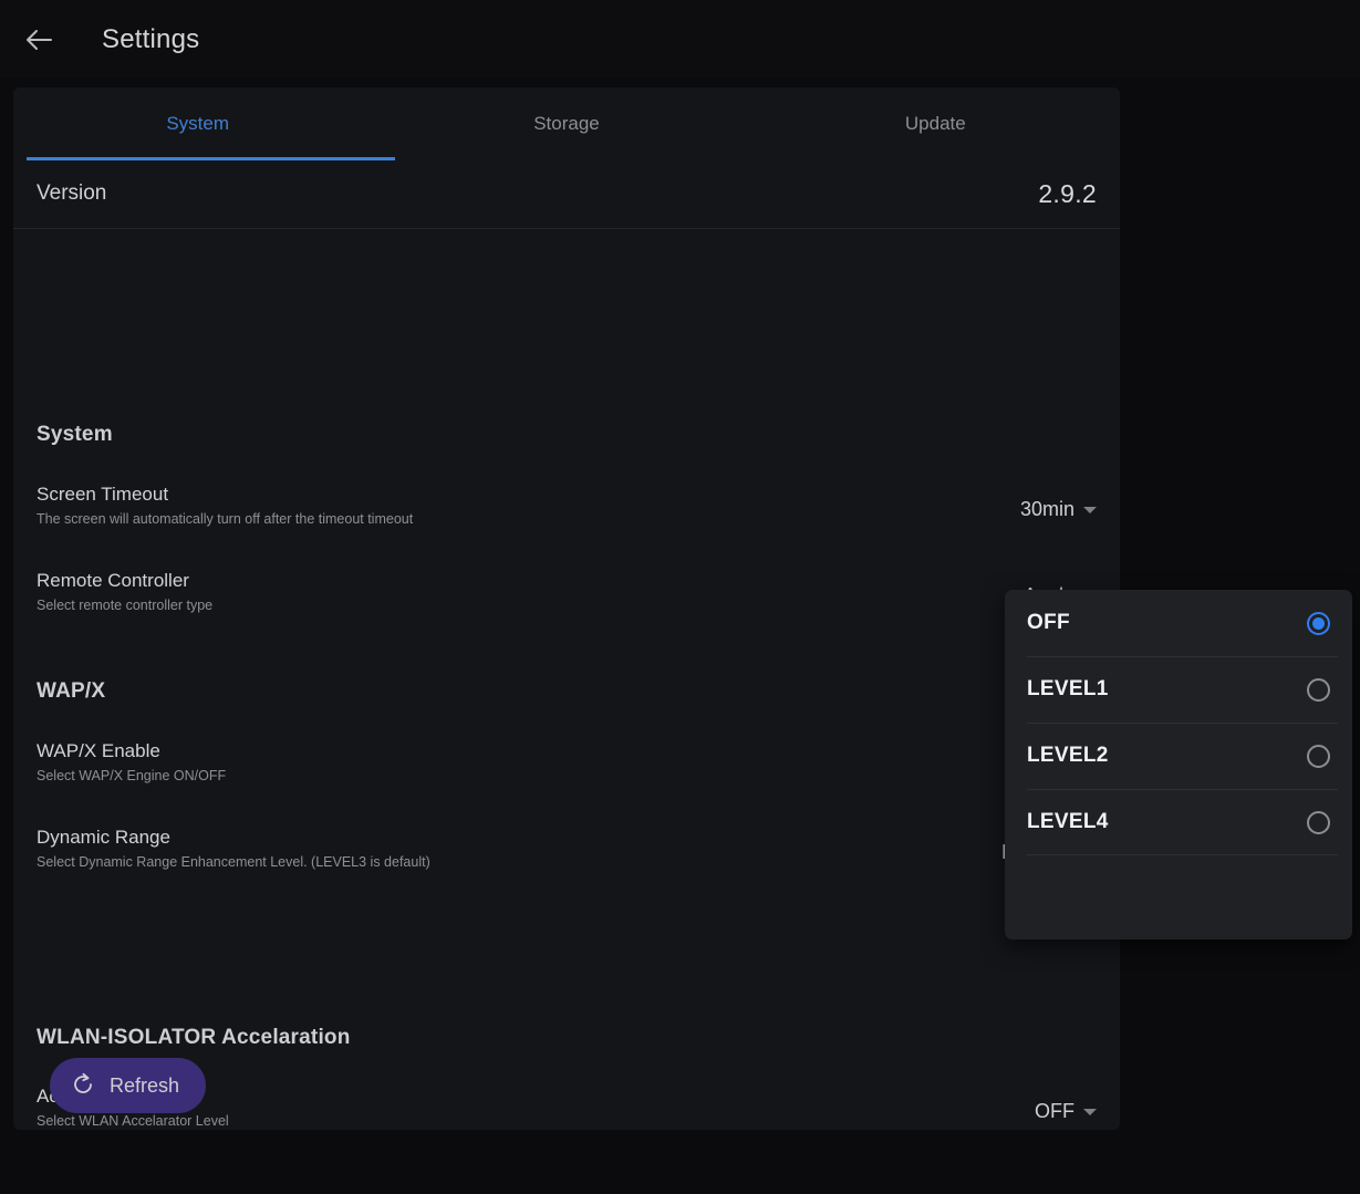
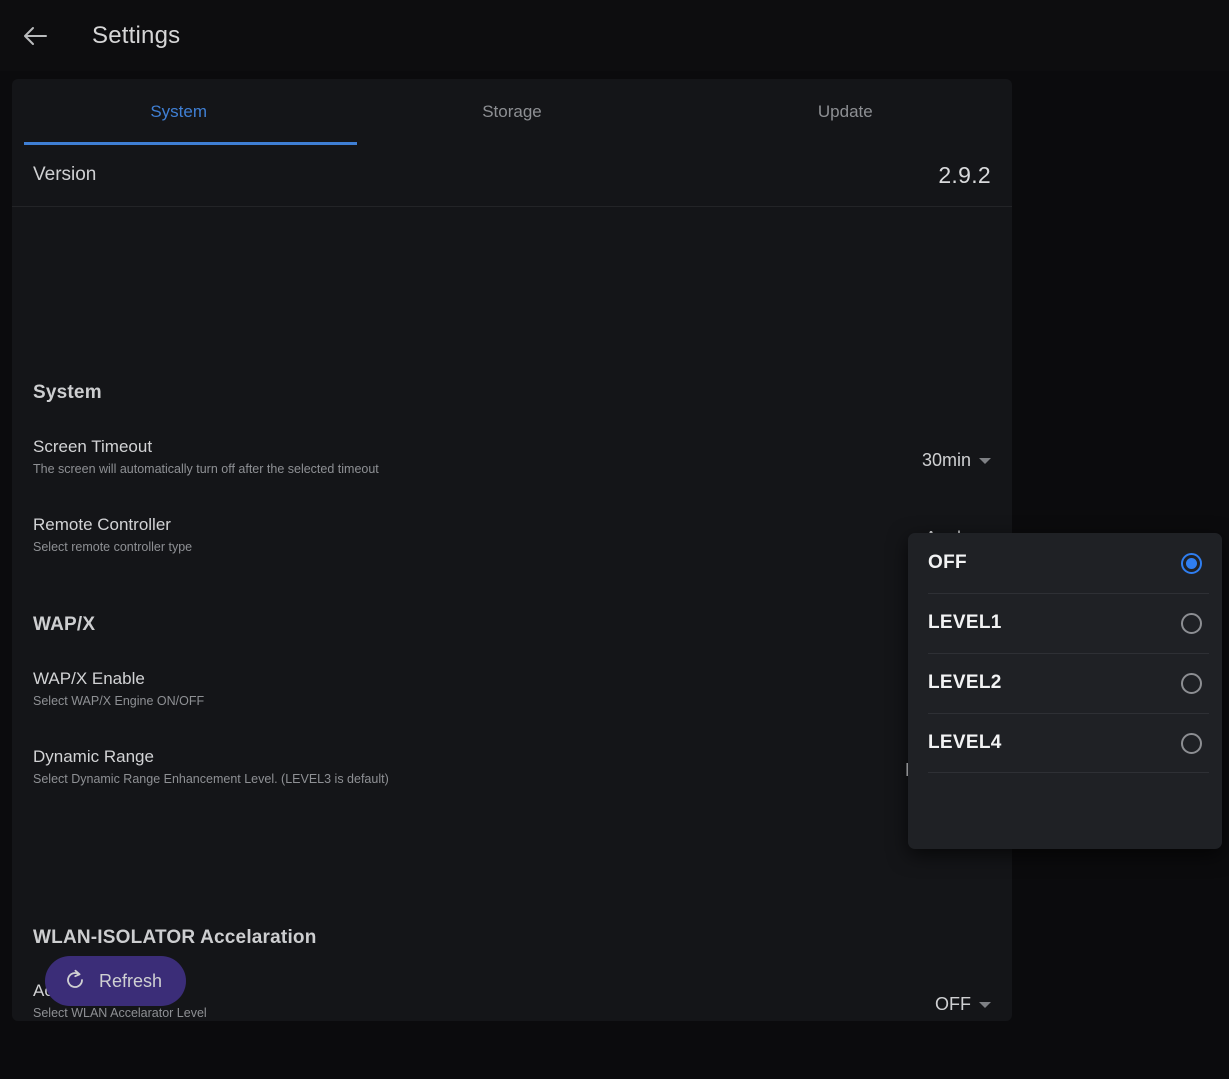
  Settings
  System
  Storage
  Update
  Version
  2.9.2
  System
  Screen Timeout
- The screen will automatically turn off after the timeout timeout
+ The screen will automatically turn off after the selected timeout
  30min
  Remote Controller
  Select remote controller type
  WAP/X
  WAP/X Enable
  Select WAP/X Engine ON/OFF
  Dynamic Range
  Select Dynamic Range Enhancement Level. (LEVEL3 is default)
  WLAN-ISOLATOR Accelaration
  Select WLAN Accelarator Level
  OFF
  Refresh
  OFF
  LEVEL1
  LEVEL2
  LEVEL4
